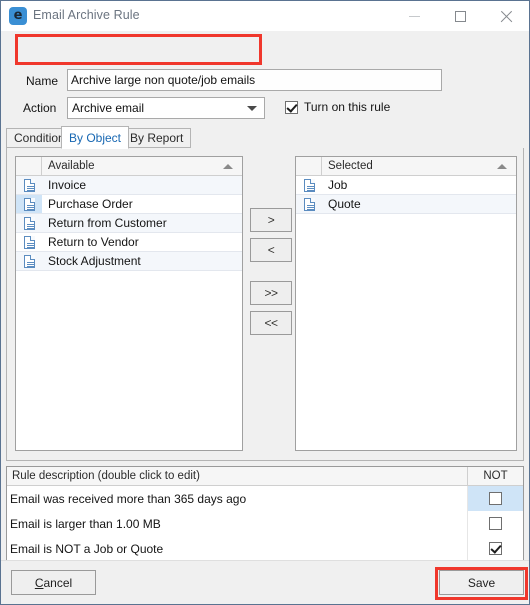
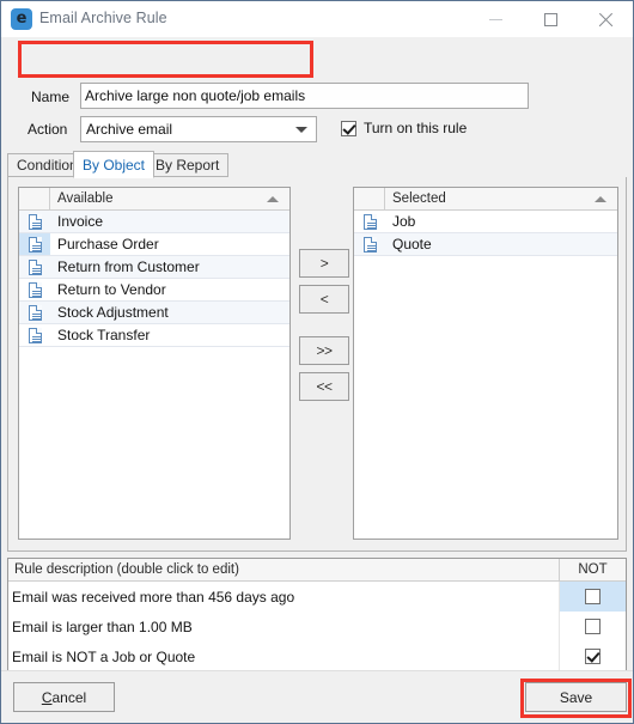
  e
  Email Archive Rule
  Name
  Archive large non quote/job emails
  Action
  Archive email
  Turn on this rule
  Conditio
  By Object
  By Report
  Available
  Invoice
  Purchase Order
  Return from Customer
  Return to Vendor
  Stock Adjustment
+ Stock Transfer
  >
  <
  >>
  <<
  Selected
  Job
  Quote
  Rule description (double click to edit)
  NOT
- Email was received more than 365 days ago
+ Email was received more than 456 days ago
  Email is larger than 1.00 MB
  Email is NOT a Job or Quote
  C
  ancel
  Save
